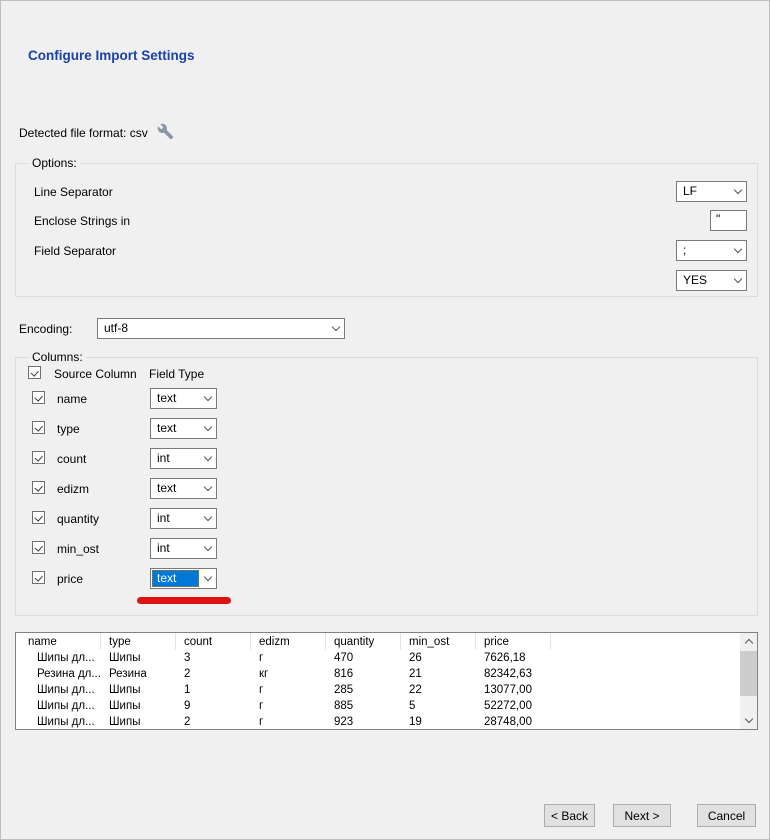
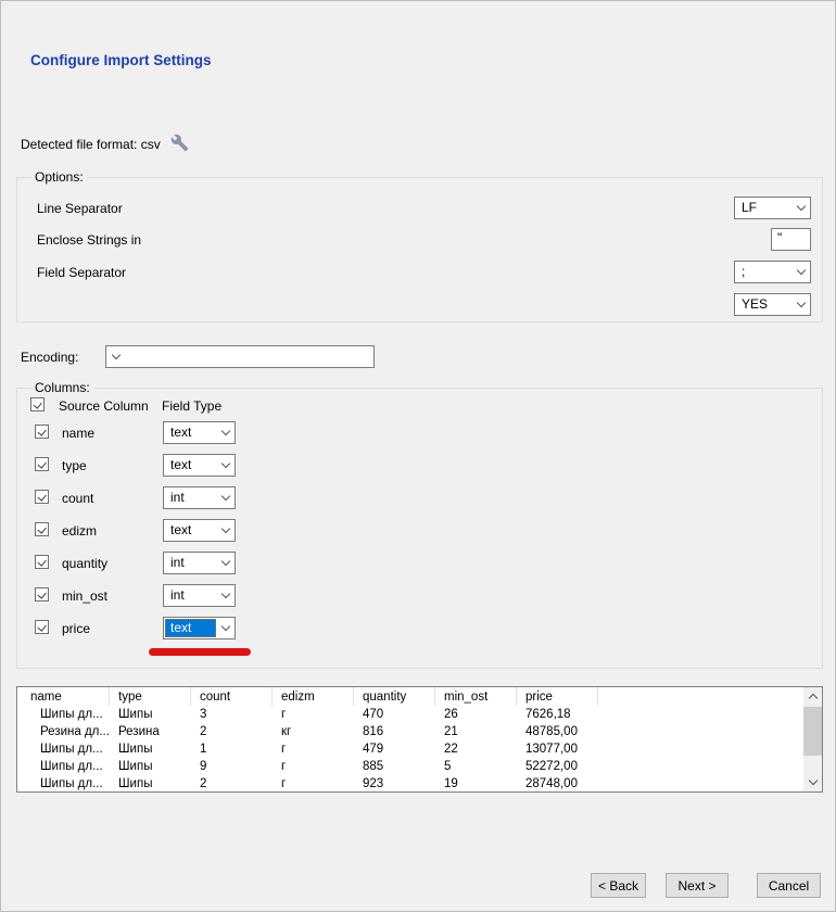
  Configure Import Settings
  Detected file format: csv
  Options:
  Line Separator
  Enclose Strings in
  Field Separator
  LF
  "
  ;
  YES
  Encoding:
- utf-8
  Columns:
  Source Column
  Field Type
  name
  text
  type
  text
  count
  int
  edizm
  text
  quantity
  int
  min_ost
  int
  price
  text
  name
  type
  count
  edizm
  quantity
  min_ost
  price
  Шипы дл...
  Шипы
  3
  г
  470
  26
  7626,18
  Резина дл...
  Резина
  2
  кг
  816
  21
- 82342,63
+ 48785,00
  Шипы дл...
  Шипы
  1
  г
- 285
+ 479
  22
  13077,00
  Шипы дл...
  Шипы
  9
  г
  885
  5
  52272,00
  Шипы дл...
  Шипы
  2
  г
  923
  19
  28748,00
  < Back
  Next >
  Cancel
